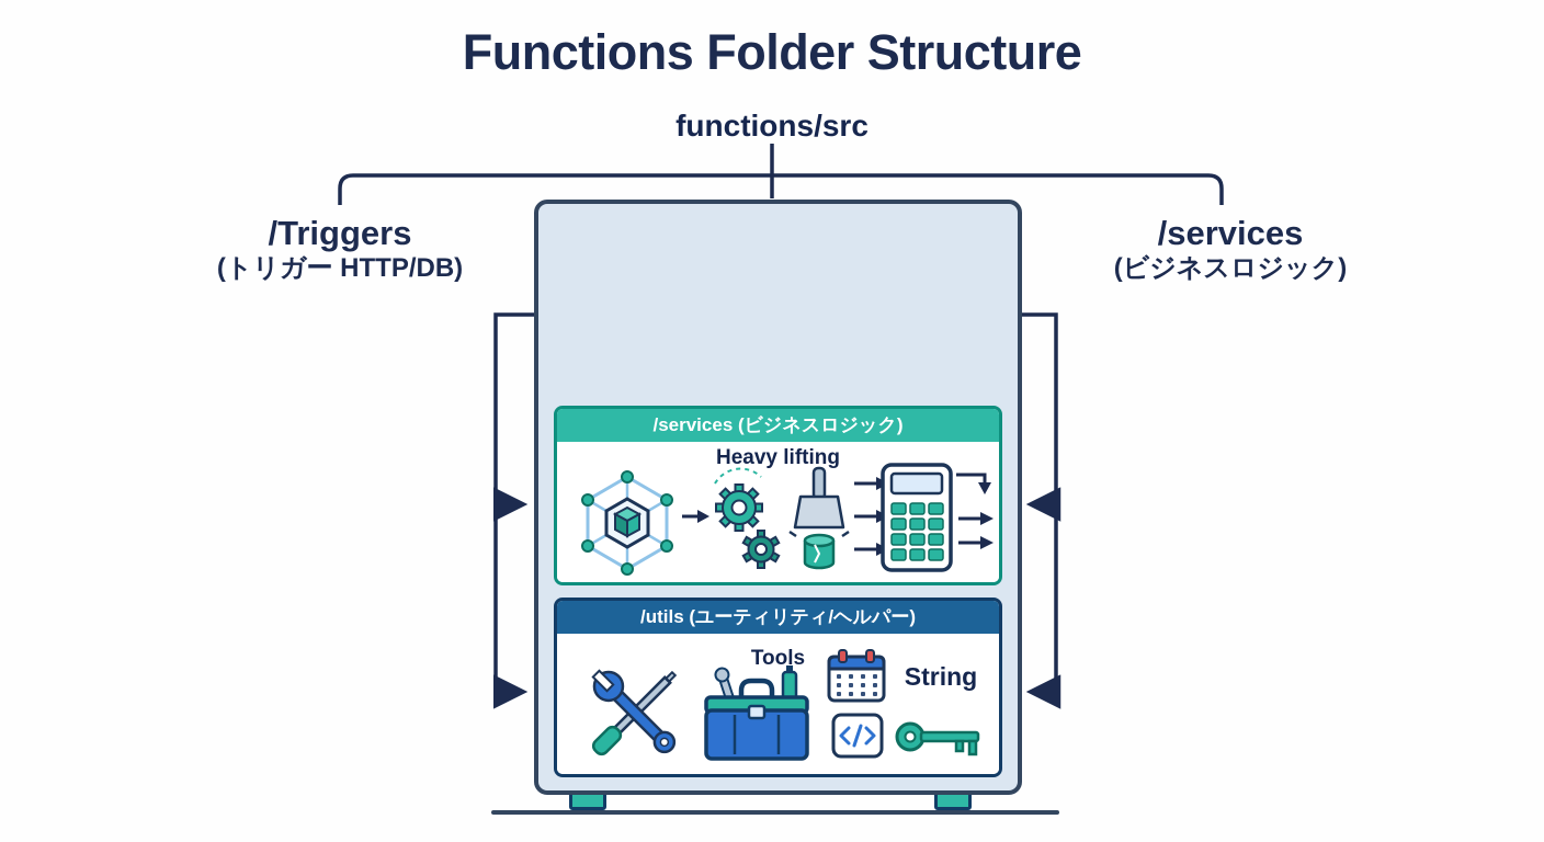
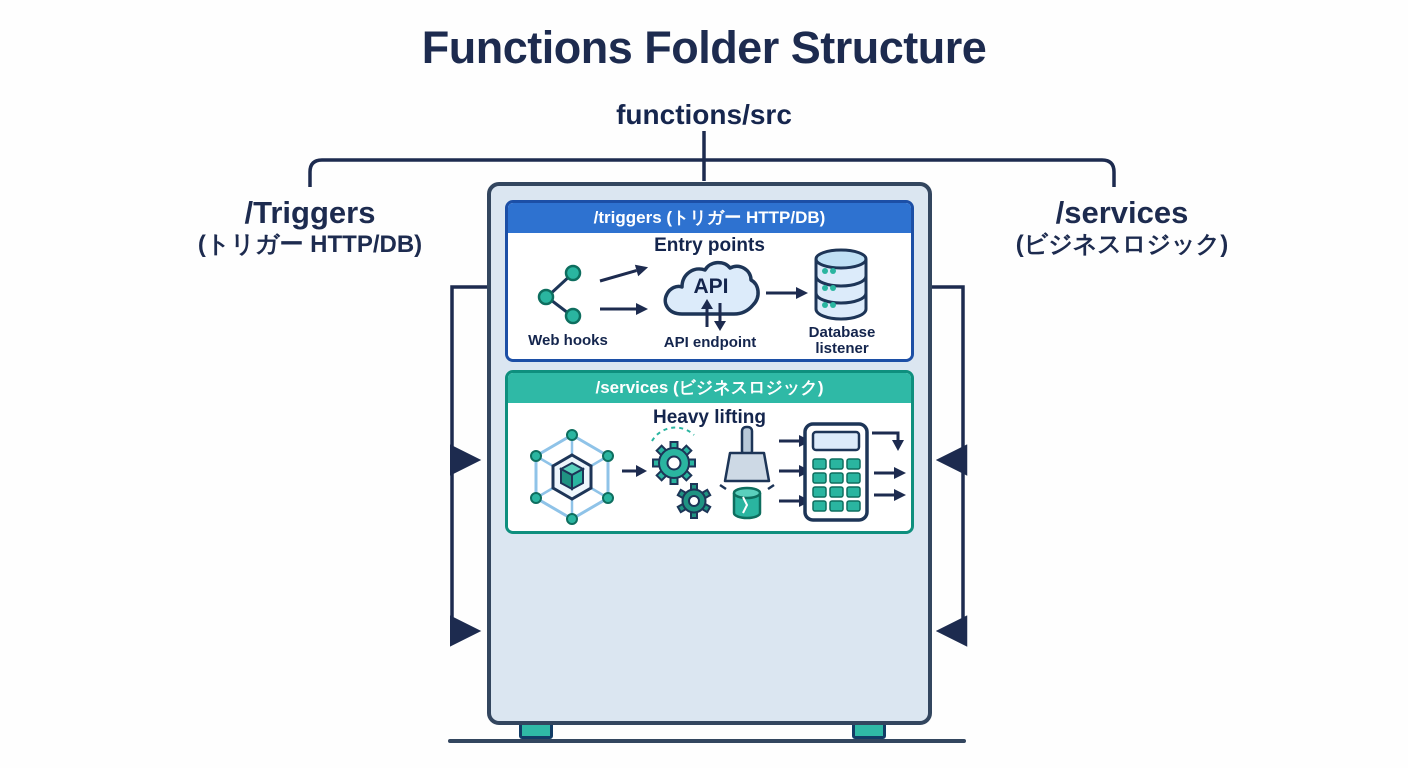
  Functions Folder Structure
  functions/src
  /Triggers
  (トリガー HTTP/DB)
  /services
  (ビジネスロジック)
+ /triggers (トリガー HTTP/DB)
+ Entry points
+ API
+ Web hooks
+ API endpoint
+ Database
+ listener
  /services (ビジネスロジック)
  Heavy lifting
- /utils (ユーティリティ/ヘルパー)
- Tools
- String
